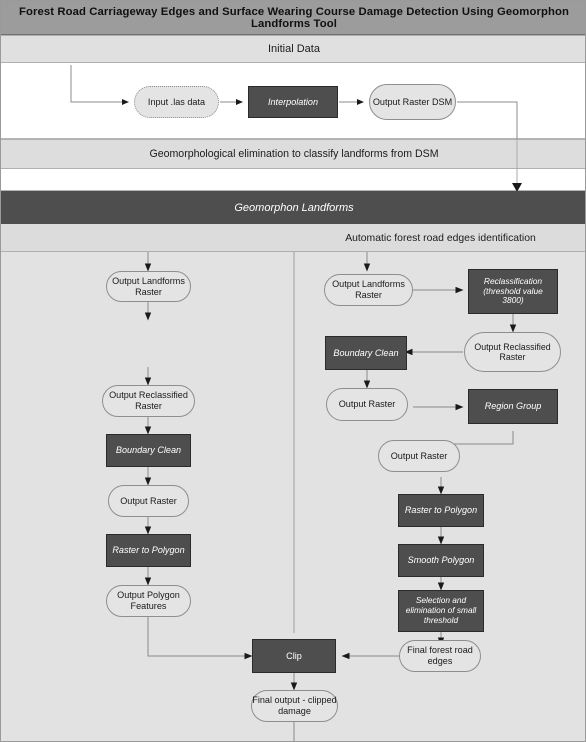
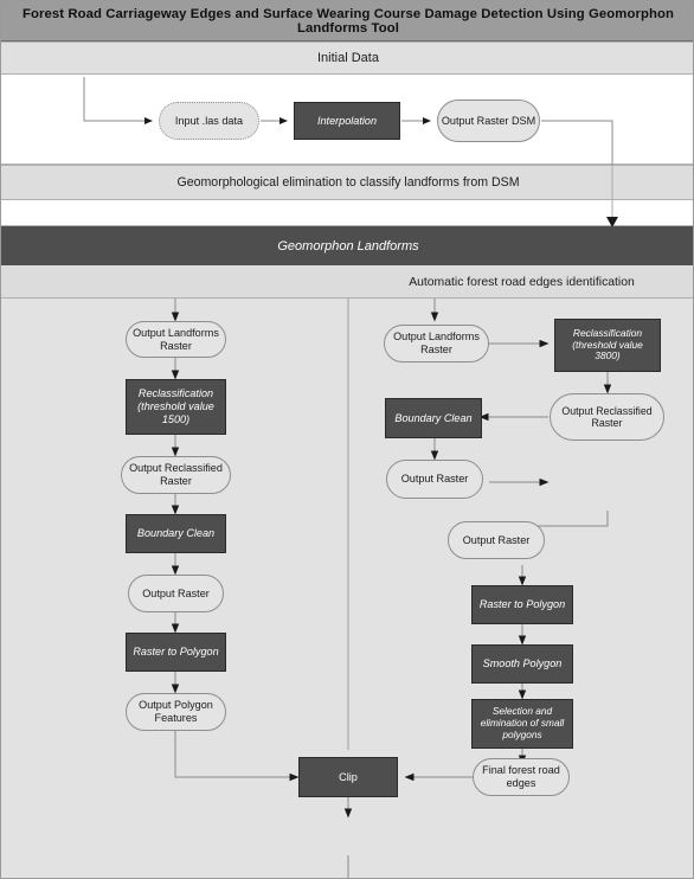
  Forest Road Carriageway Edges and Surface Wearing Course Damage Detection Using Geomorphon Landforms Tool
  Initial Data
  Input .las data
  Interpolation
  Output Raster DSM
  Geomorphological elimination to classify landforms from DSM
  Geomorphon Landforms
  Automatic forest road edges identification
  Output Landforms Raster
+ Reclassification (threshold value 1500)
  Output Reclassified Raster
  Boundary Clean
  Output Raster
  Raster to Polygon
  Output Polygon Features
  Output Landforms Raster
  Reclassification (threshold value 3800)
  Output Reclassified Raster
  Boundary Clean
  Output Raster
- Region Group
  Output Raster
  Raster to Polygon
  Smooth Polygon
- Selection and elimination of small threshold
+ Selection and elimination of small polygons
  Final forest road edges
  Clip
- Final output - clipped damage
